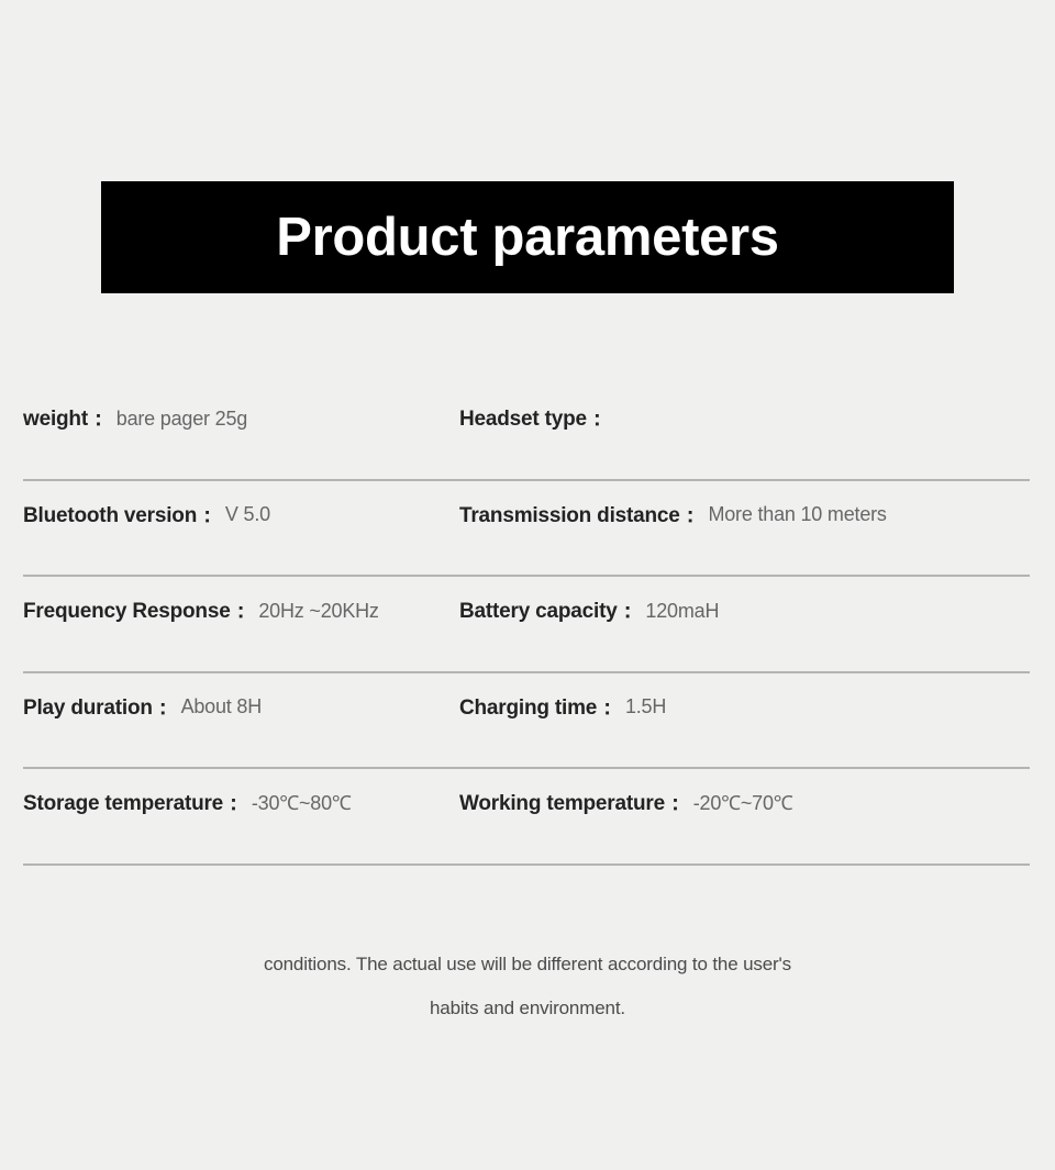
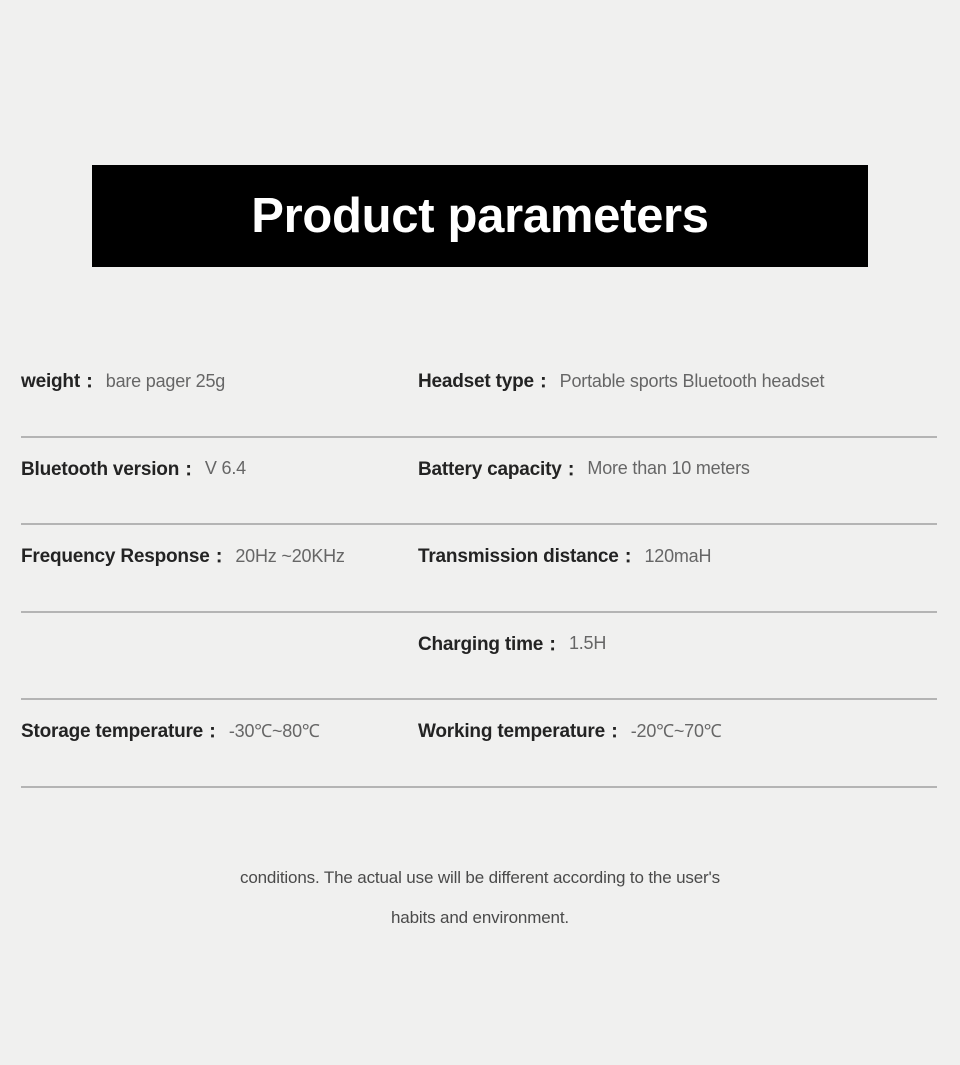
  Product parameters
  weight：
  bare pager 25g
  Headset type：
+ Portable sports Bluetooth headset
  Bluetooth version：
- V 5.0
+ V 6.4
- Transmission distance：
+ Battery capacity：
  More than 10 meters
  Frequency Response：
  20Hz ~20KHz
- Battery capacity：
+ Transmission distance：
  120maH
- Play duration：
- About 8H
  Charging time：
  1.5H
  Storage temperature：
  -30℃~80℃
  Working temperature：
  -20℃~70℃
  conditions. The actual use will be different according to the user's
  habits and environment.
